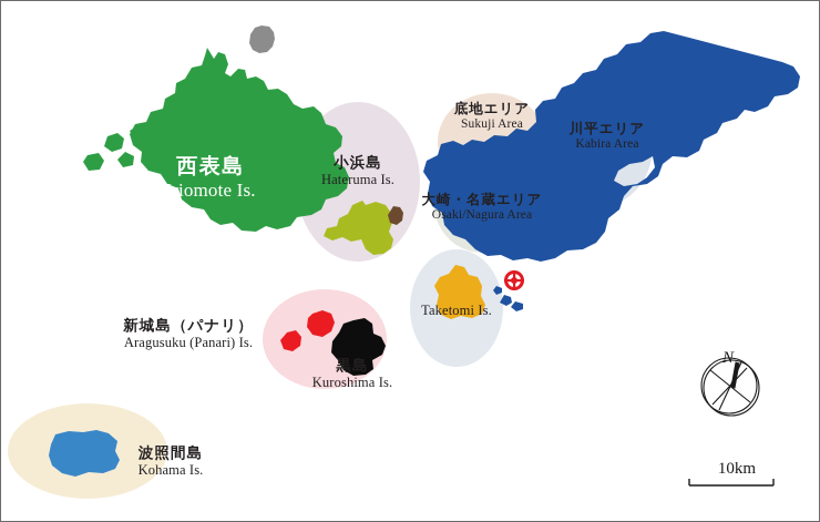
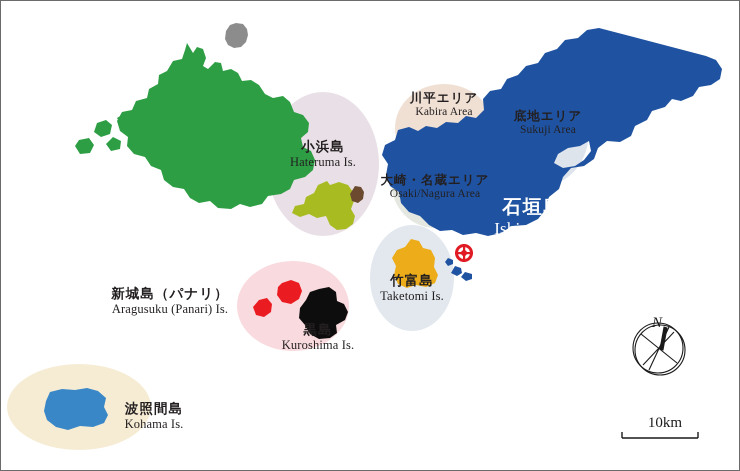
- 西表島
- Iriomote Is.
  小浜島
  Hateruma Is.
+ 石垣島
+ Ishigaki Is.
+ 竹富島
  Taketomi Is.
  新城島（パナリ）
  Aragusuku (Panari) Is.
  黒島
  Kuroshima Is.
  波照間島
  Kohama Is.
- 底地エリア
+ 川平エリア
- Sukuji Area
+ Kabira Area
- 川平エリア
+ 底地エリア
- Kabira Area
+ Sukuji Area
  大崎・名蔵エリア
  Osaki/Nagura Area
  N
  10km
